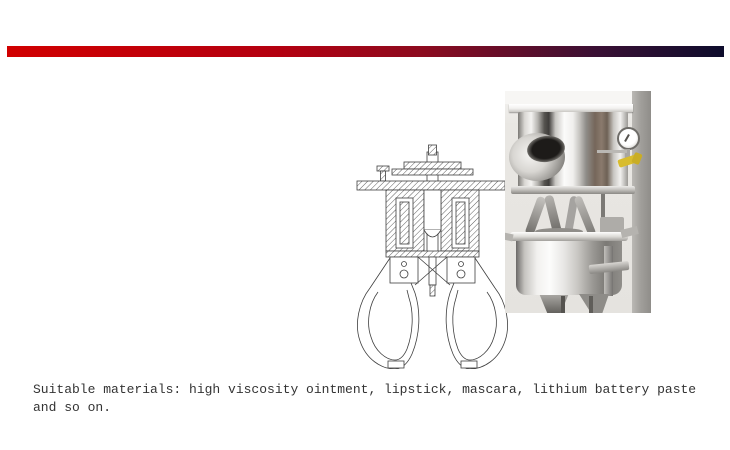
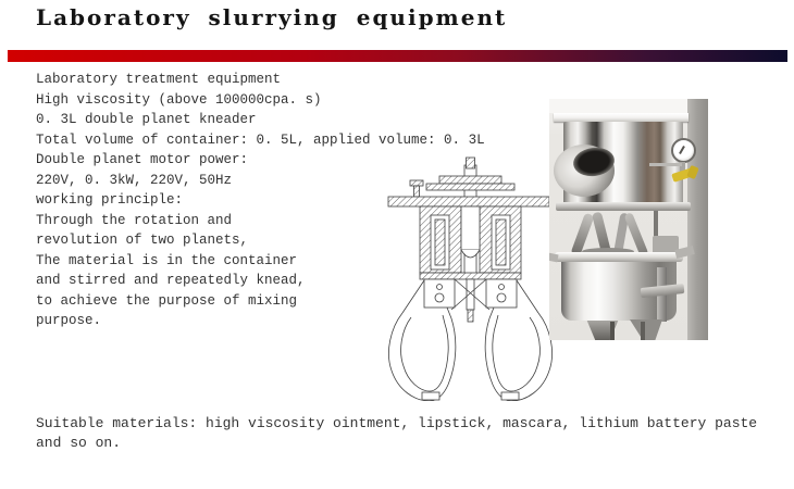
+ Laboratory slurrying equipment
+ Laboratory treatment equipment
+ High viscosity (above 100000cpa. s)
+ 0. 3L double planet kneader
+ Total volume of container: 0. 5L, applied volume: 0. 3L
+ Double planet motor power:
+ 220V, 0. 3kW, 220V, 50Hz
+ working principle:
+ Through the rotation and
+ revolution of two planets,
+ The material is in the container
+ and stirred and repeatedly knead,
+ to achieve the purpose of mixing
+ purpose.
  Suitable materials: high viscosity ointment, lipstick, mascara, lithium battery paste
  and so on.
